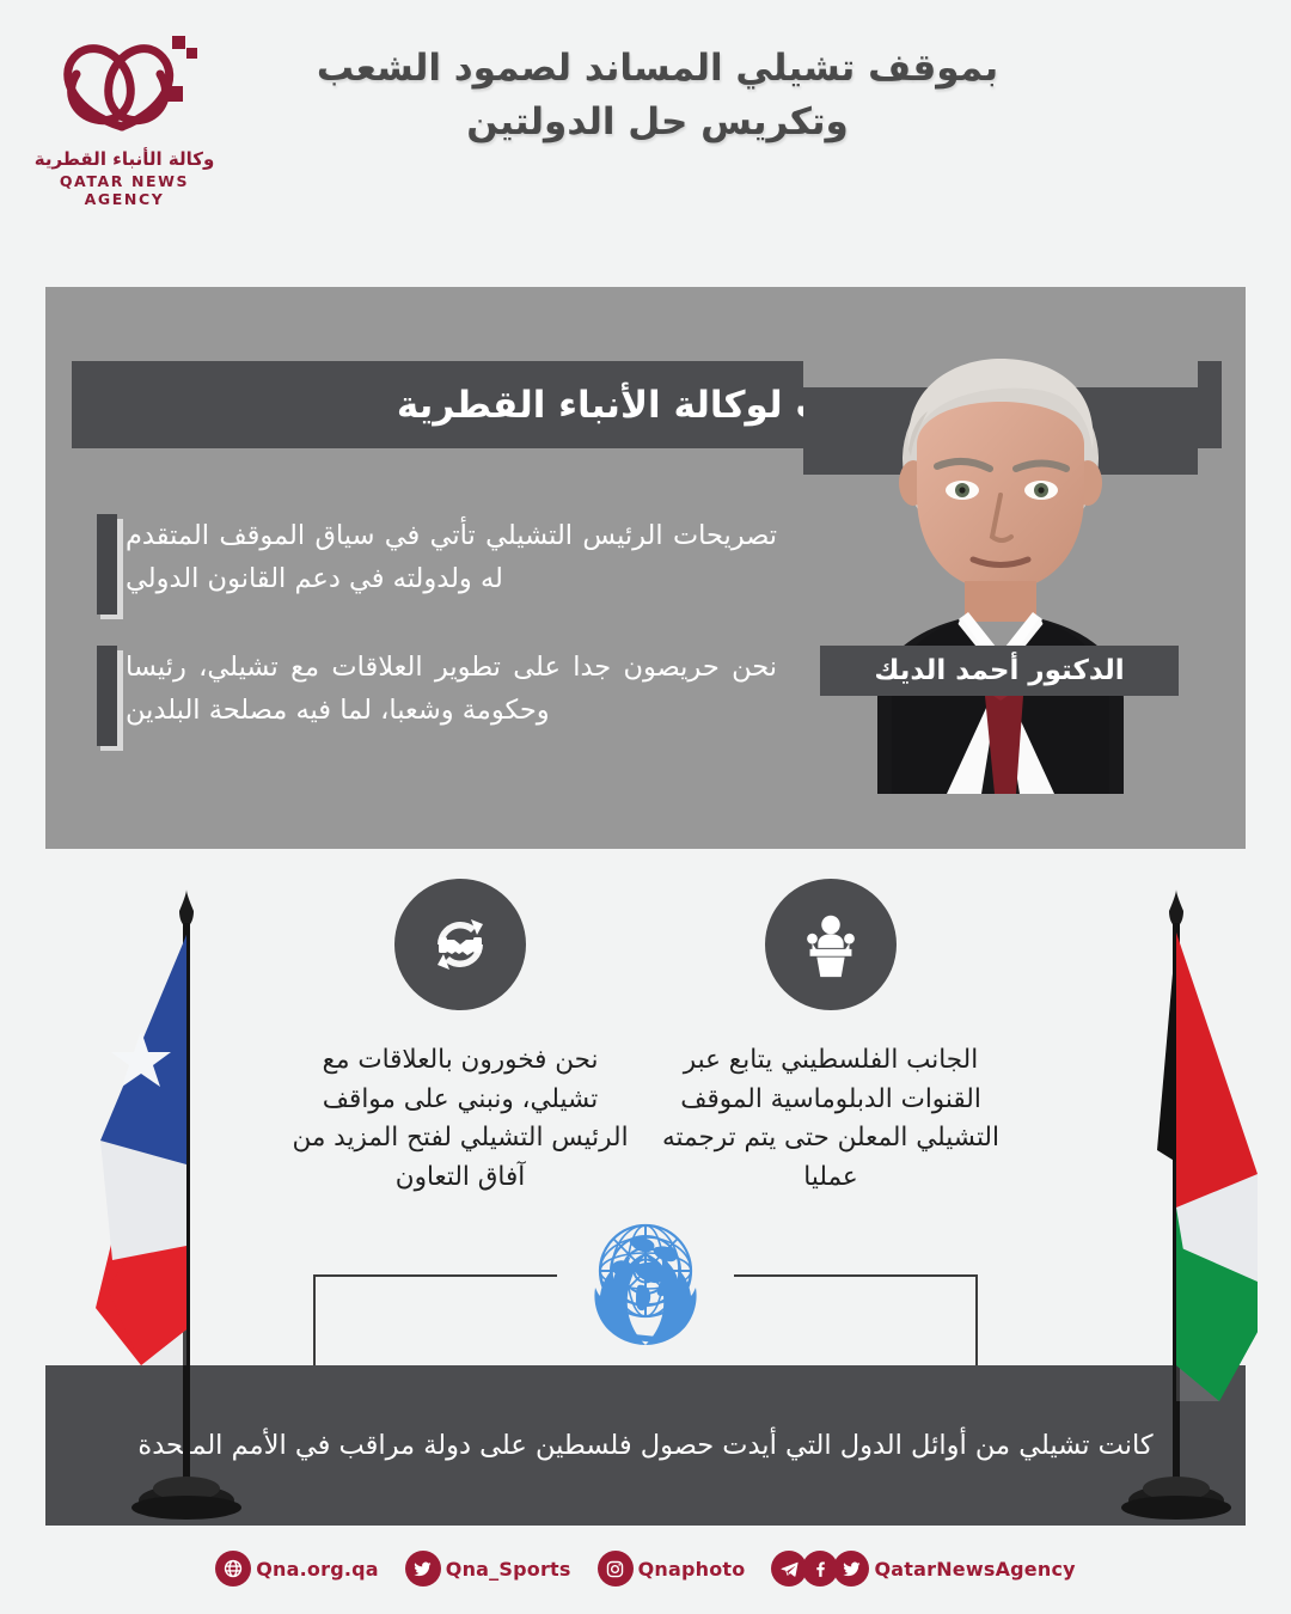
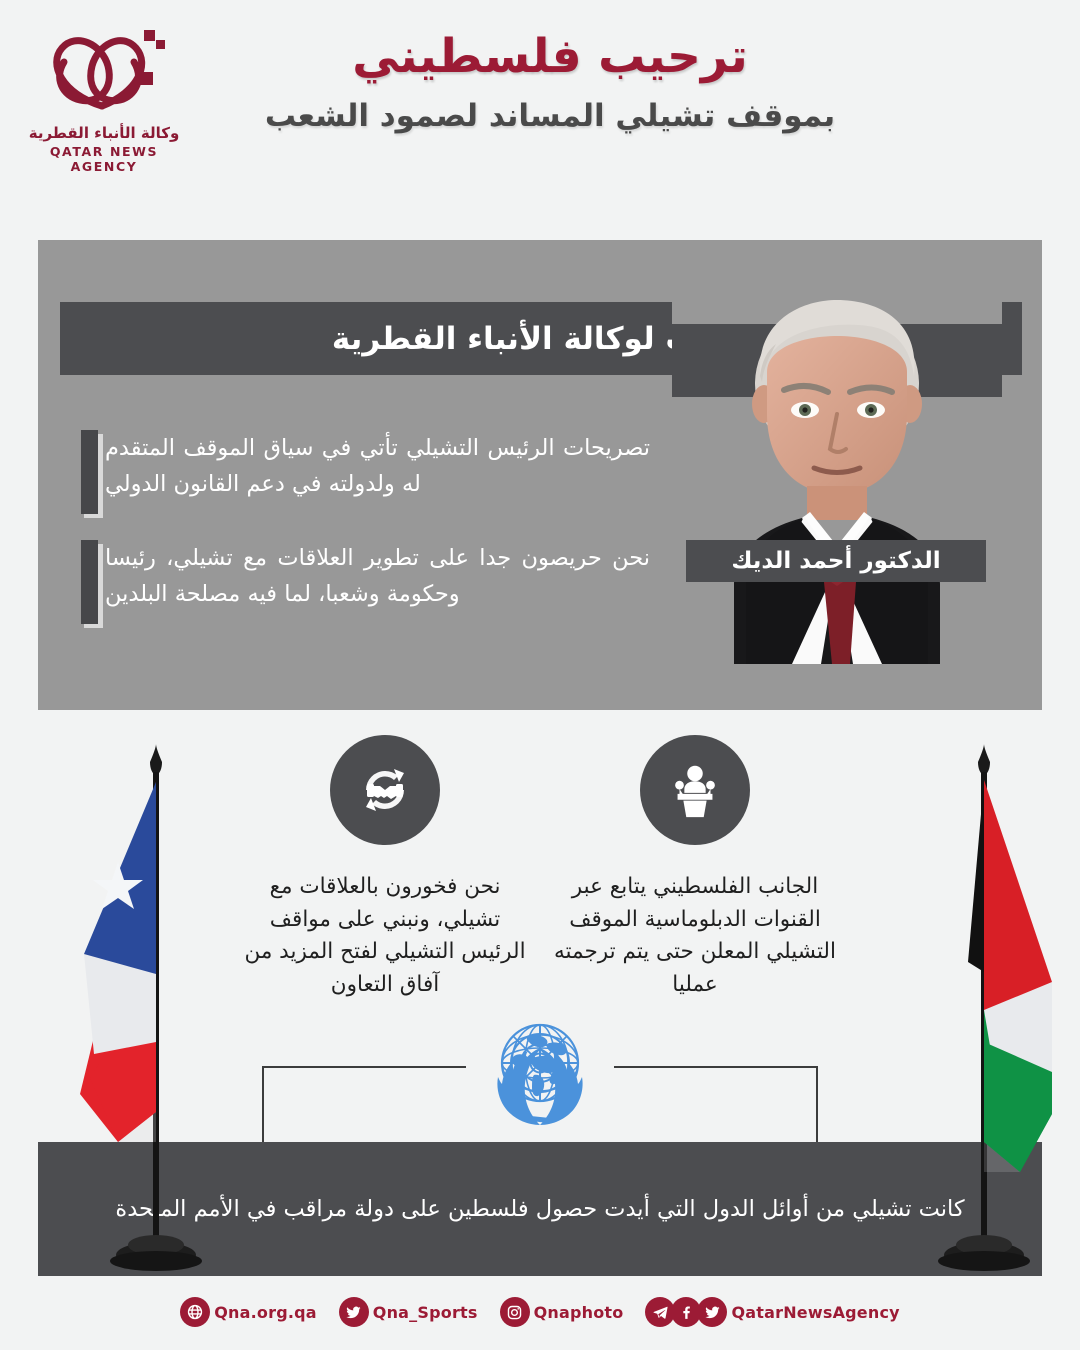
+ ترحيب فلسطيني
  بموقف تشيلي المساند لصمود الشعب
- وتكريس حل الدولتين
  وكالة الأنباء القطرية
  QATAR NEWS AGENCY
  لوكالة الأنباء القطرية
  الدكتور أحمد الديك
  تصريحات الرئيس التشيلي تأتي في سياق الموقف المتقدم له ولدولته في دعم القانون الدولي
  نحن حريصون جدا على تطوير العلاقات مع تشيلي، رئيسا وحكومة وشعبا، لما فيه مصلحة البلدين
  نحن فخورون بالعلاقات مع تشيلي، ونبني على مواقف الرئيس التشيلي لفتح المزيد من آفاق التعاون
  الجانب الفلسطيني يتابع عبر القنوات الدبلوماسية الموقف التشيلي المعلن حتى يتم ترجمته عمليا
  كانت تشيلي من أوائل الدول التي أيدت حصول فلسطين على دولة مراقب في الأمم المحدة
  QatarNewsAgency
  Qnaphoto
  Qna_Sports
  Qna.org.qa
